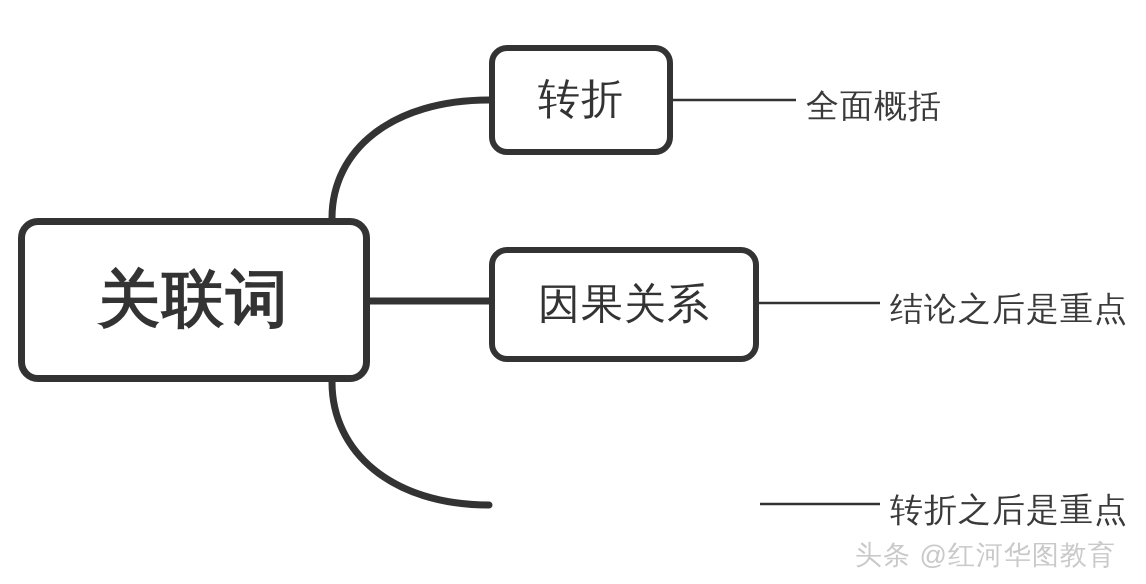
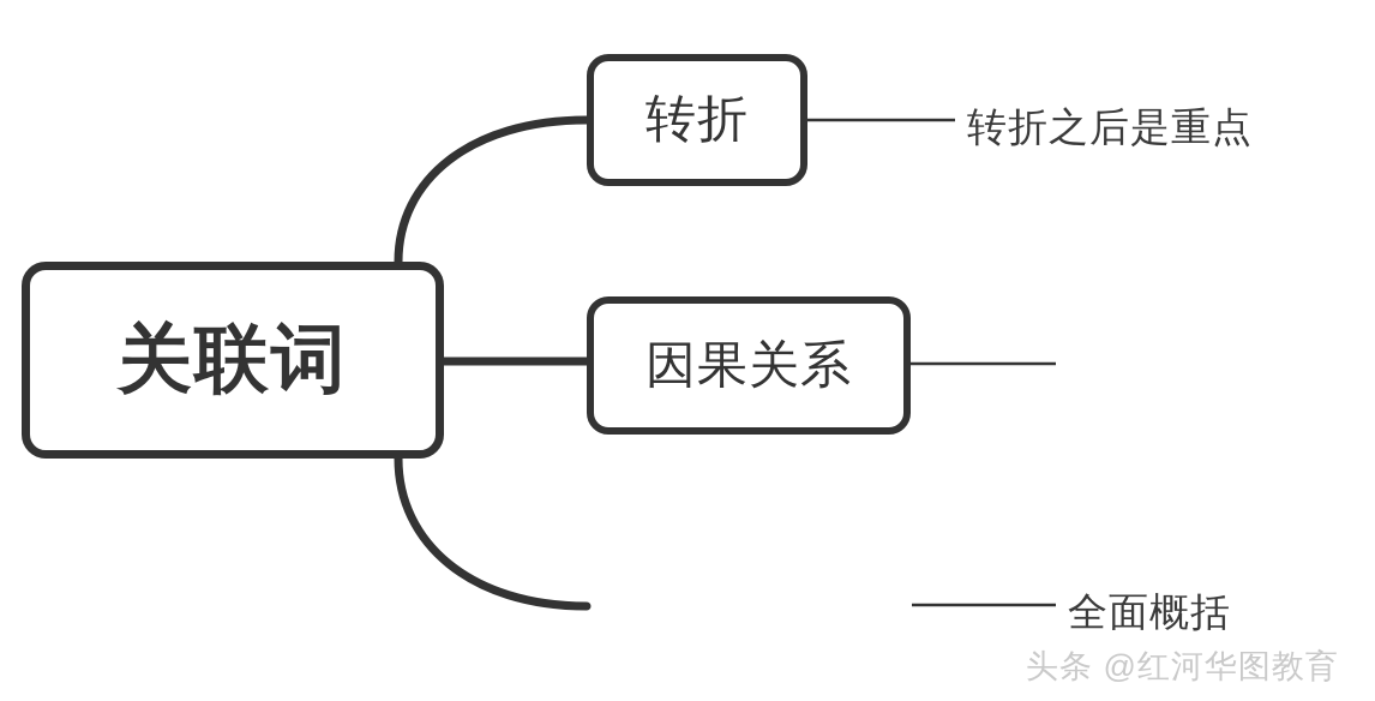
  关联词
  转折
  因果关系
- 全面概括
+ 转折之后是重点
- 结论之后是重点
- 转折之后是重点
+ 全面概括
  头条 @红河华图教育
